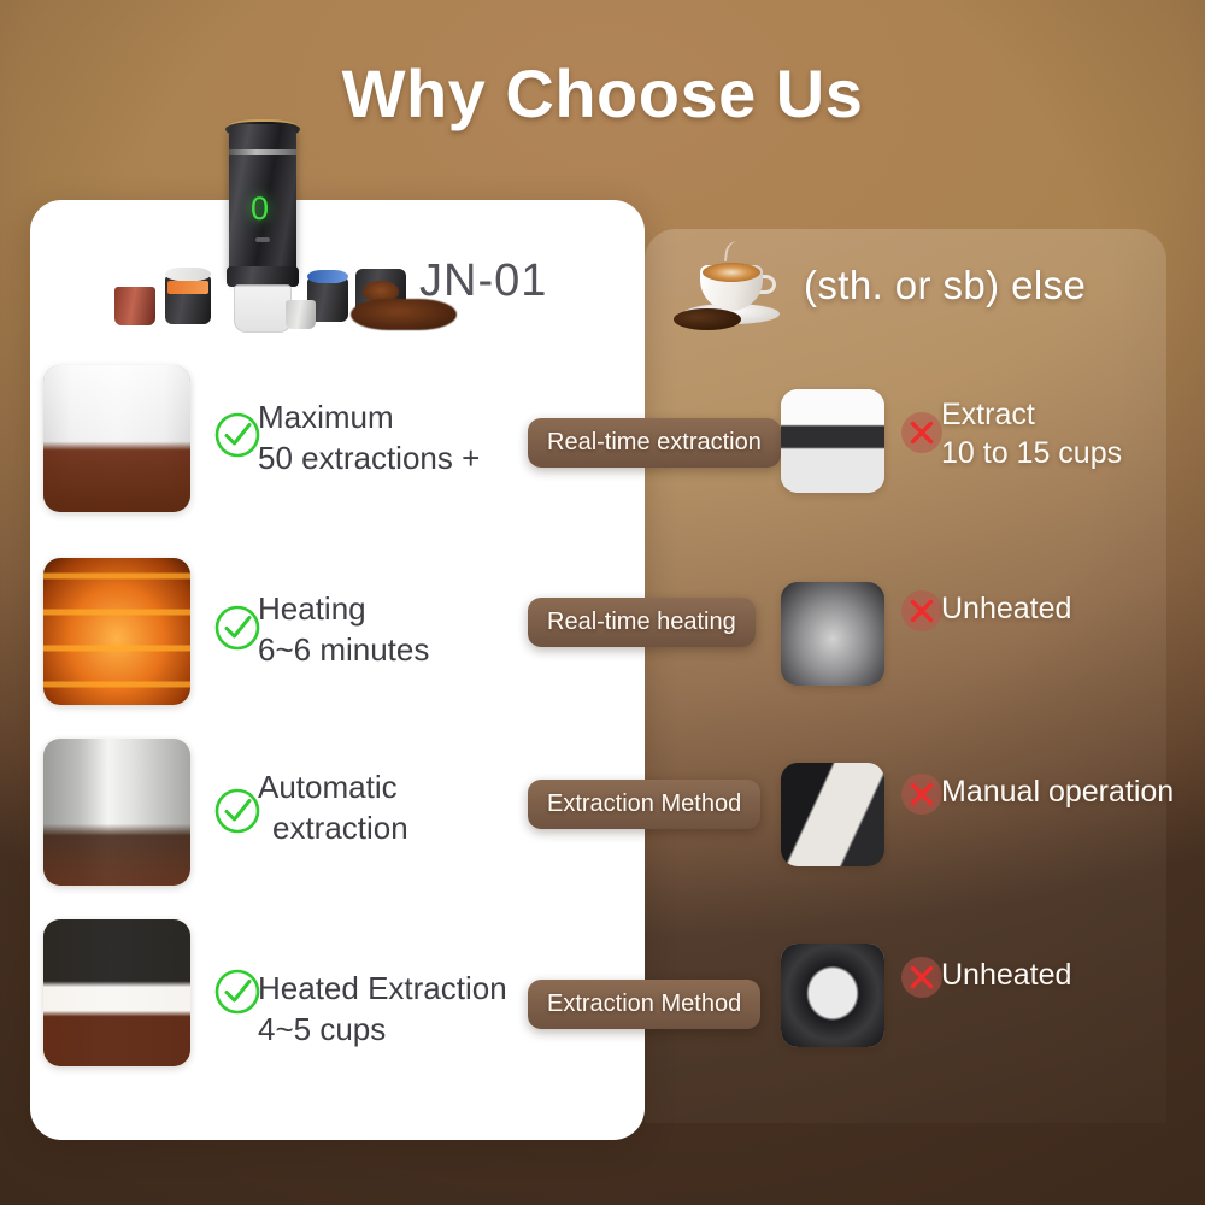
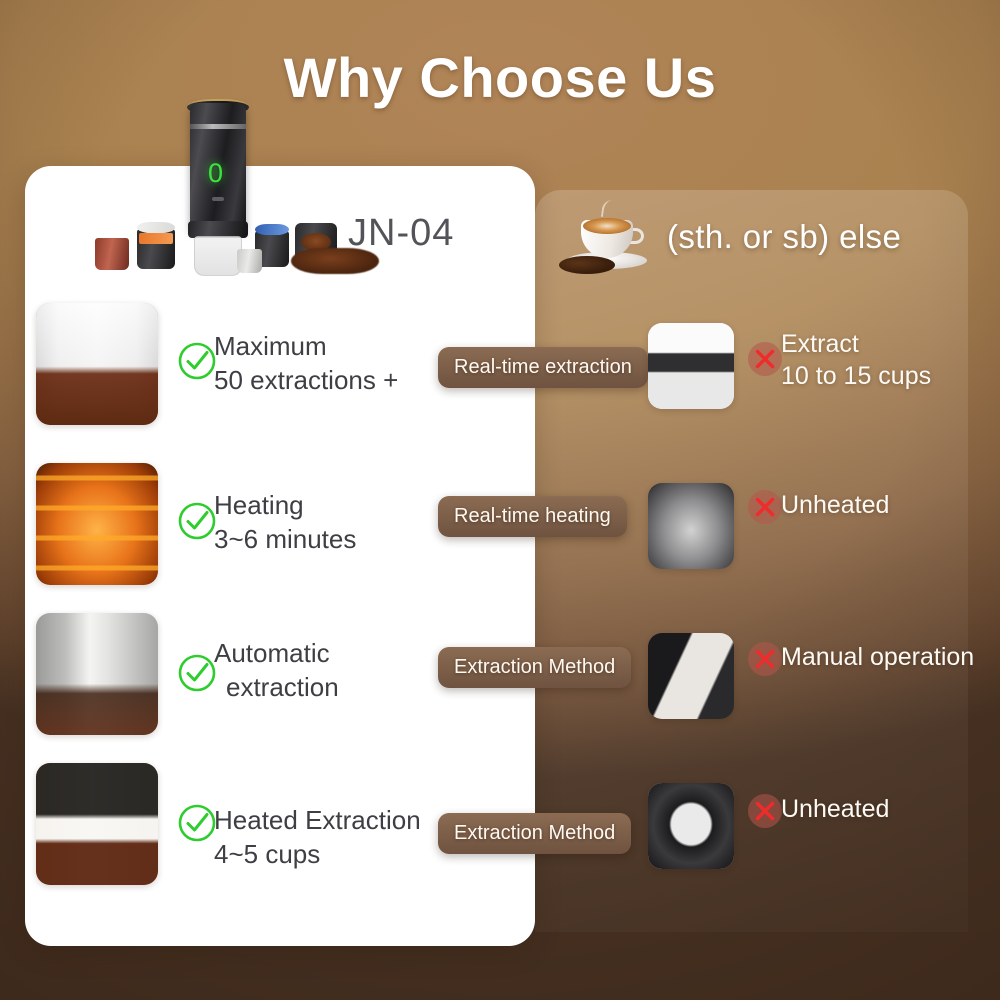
  Why Choose Us
  0
- JN-01
+ JN-04
  (sth. or sb) else
  Maximum
  50 extractions +
  Real-time extraction
  Extract
  10 to 15 cups
  Heating
- 6~6 minutes
+ 3~6 minutes
  Real-time heating
  Unheated
  Automatic
  extraction
  Extraction Method
  Manual operation
  Heated Extraction
  4~5 cups
  Extraction Method
  Unheated
